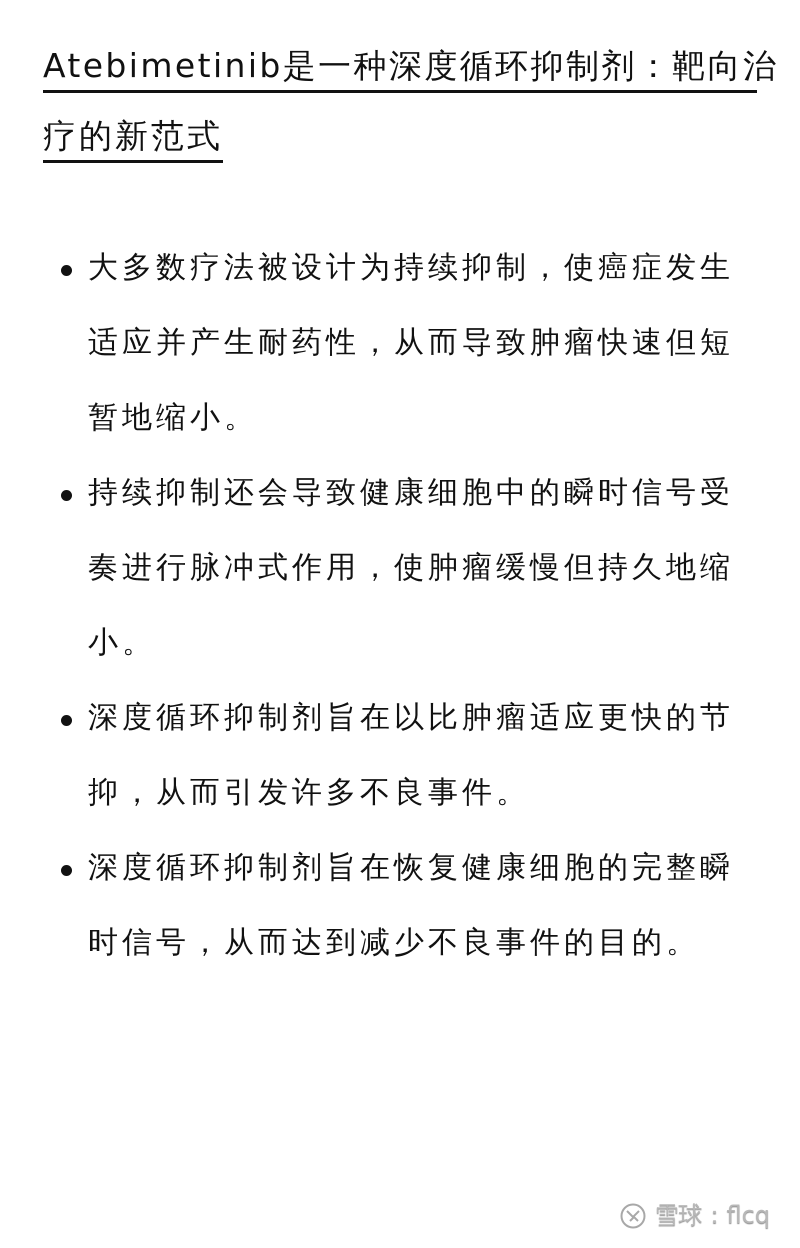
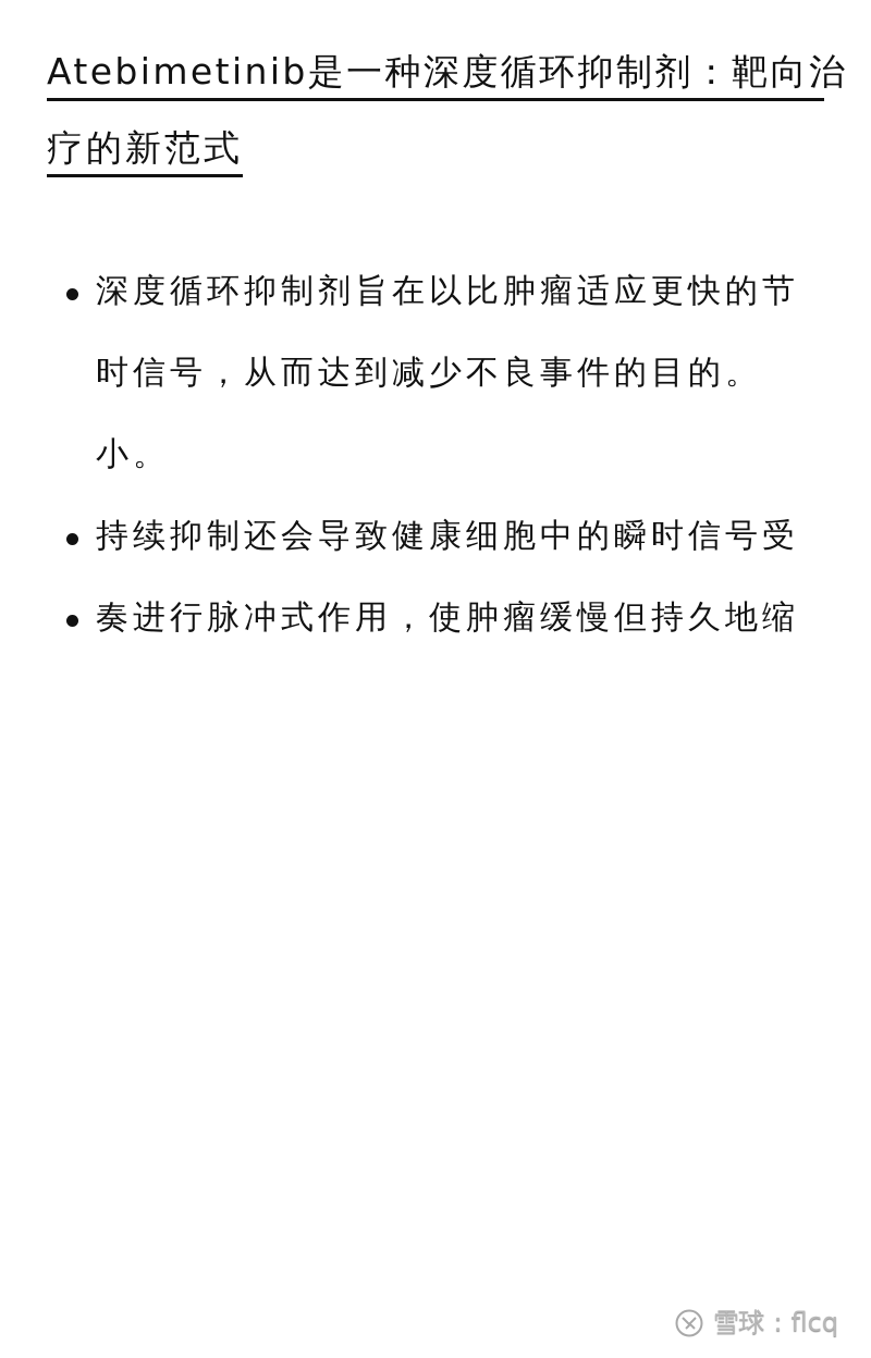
  Atebimetinib是一种深度循环抑制剂：靶向治
  疗的新范式
- 大多数疗法被设计为持续抑制，使癌症发生
- 适应并产生耐药性，从而导致肿瘤快速但短
- 暂地缩小。
- 持续抑制还会导致健康细胞中的瞬时信号受
+ 深度循环抑制剂旨在以比肿瘤适应更快的节
- 奏进行脉冲式作用，使肿瘤缓慢但持久地缩
+ 时信号，从而达到减少不良事件的目的。
  小。
- 深度循环抑制剂旨在以比肿瘤适应更快的节
+ 持续抑制还会导致健康细胞中的瞬时信号受
- 抑，从而引发许多不良事件。
- 深度循环抑制剂旨在恢复健康细胞的完整瞬
- 时信号，从而达到减少不良事件的目的。
+ 奏进行脉冲式作用，使肿瘤缓慢但持久地缩
  雪球：flcq
